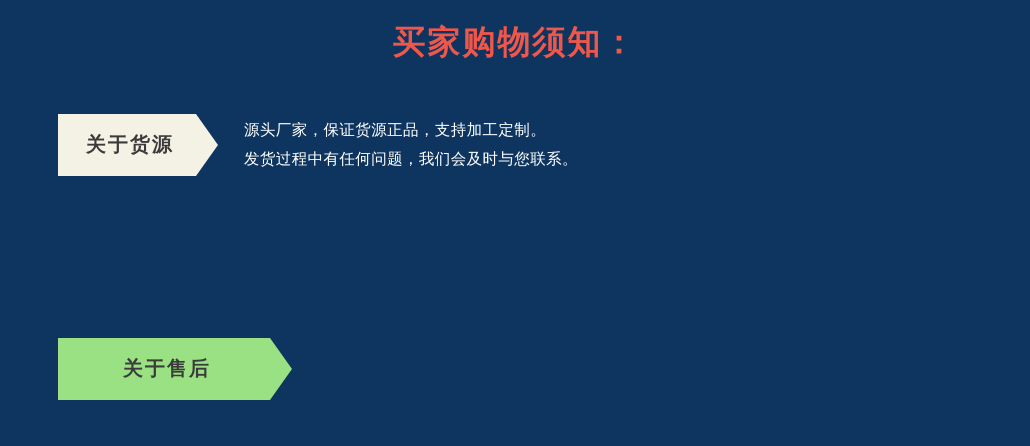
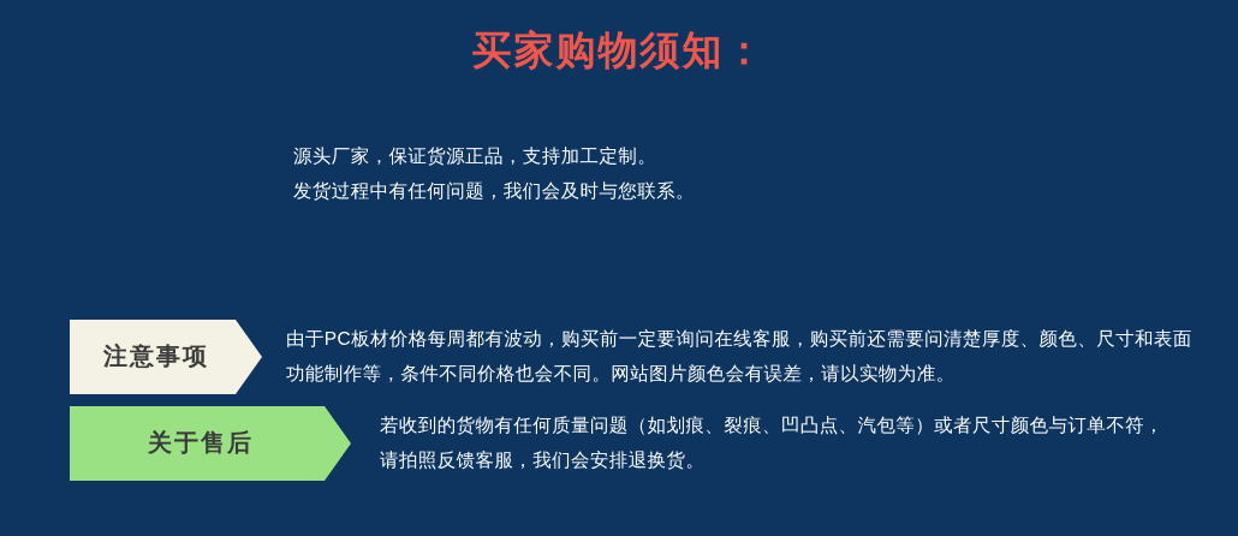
  买家购物须知：
- 关于货源
  源头厂家，保证货源正品，支持加工定制。
  发货过程中有任何问题，我们会及时与您联系。
+ 注意事项
+ 由于PC板材价格每周都有波动，购买前一定要询问在线客服，购买前还需要问清楚厚度、颜色、尺寸和表面
+ 功能制作等，条件不同价格也会不同。网站图片颜色会有误差，请以实物为准。
  关于售后
+ 若收到的货物有任何质量问题（如划痕、裂痕、凹凸点、汽包等）或者尺寸颜色与订单不符，
+ 请拍照反馈客服，我们会安排退换货。
